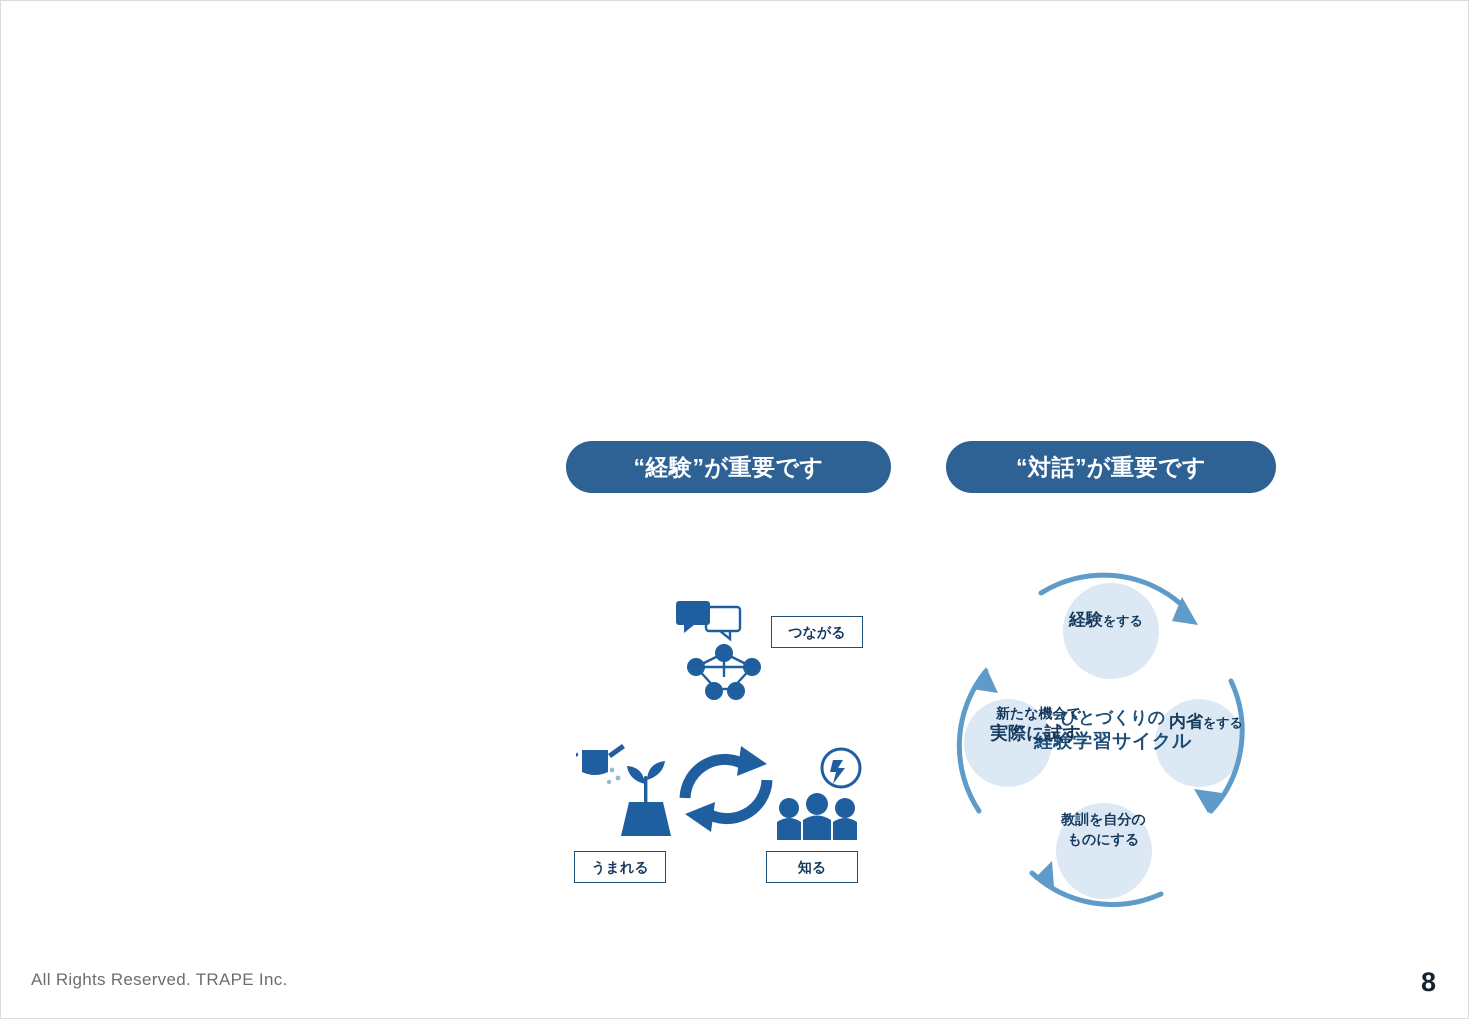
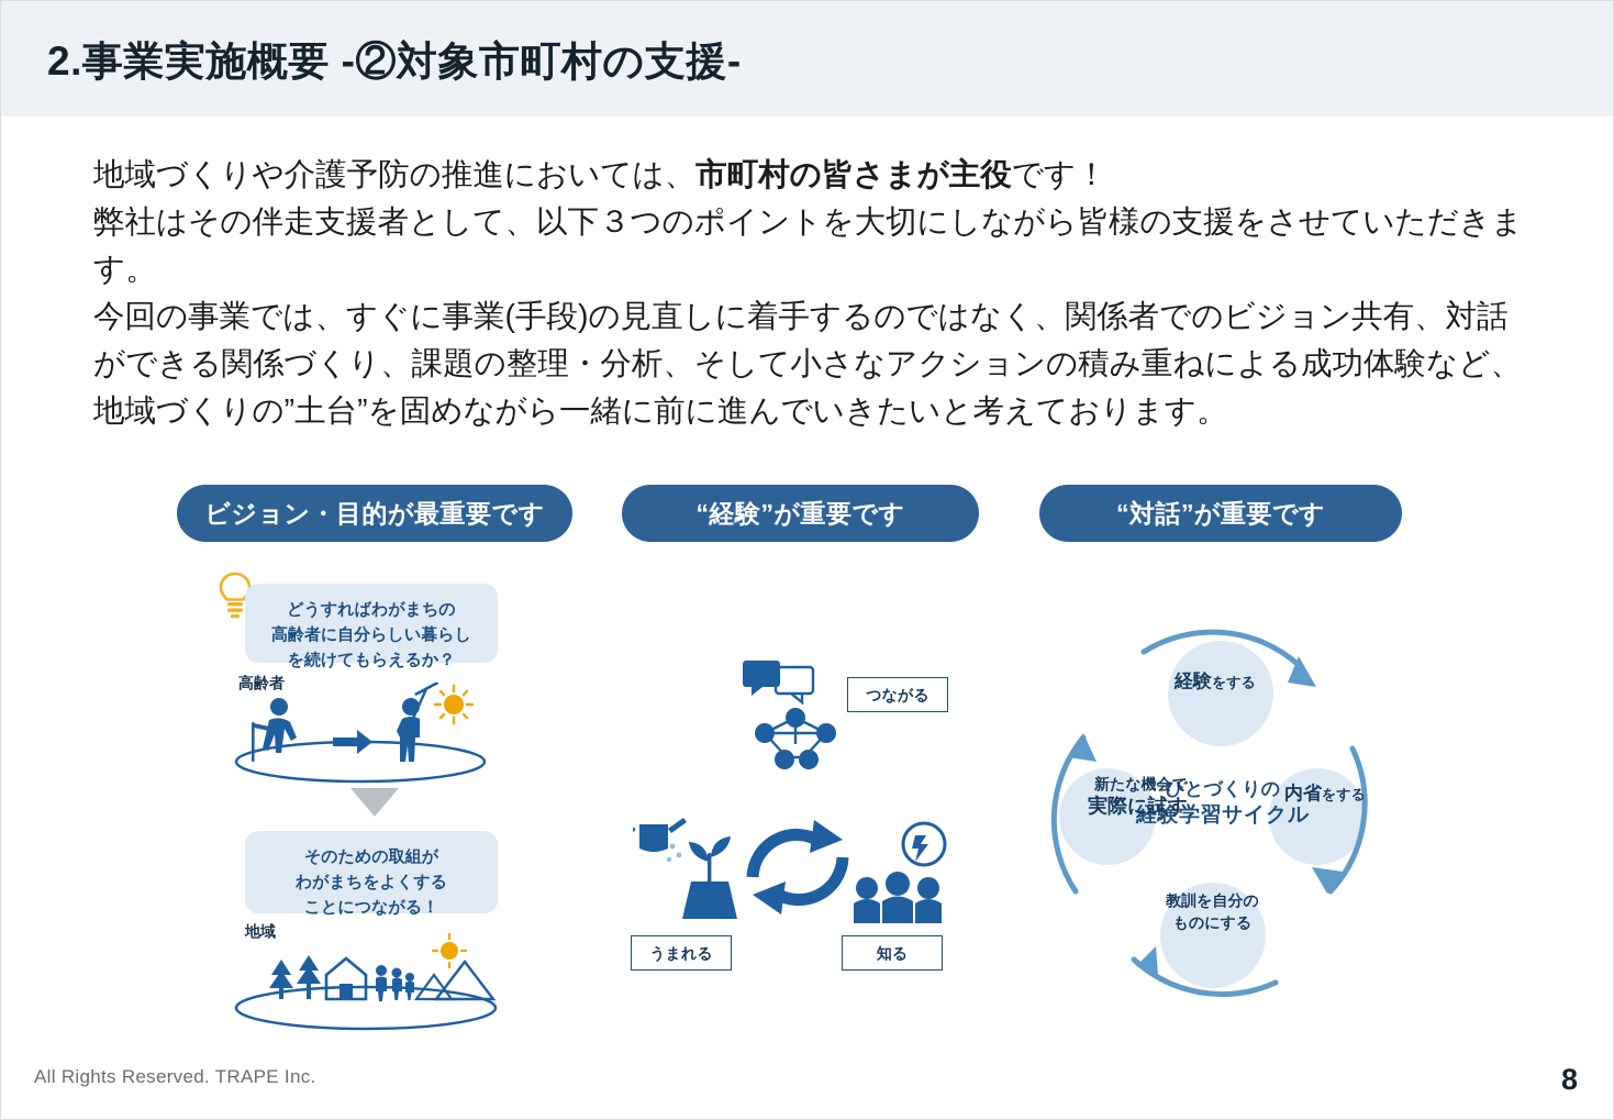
+ 2.事業実施概要 -②対象市町村の支援-
+ 地域づくりや介護予防の推進においては、市町村の皆さまが主役です！
+ 弊社はその伴走支援者として、以下３つのポイントを大切にしながら皆様の支援をさせていただきます。
+ 今回の事業では、すぐに事業(手段)の見直しに着手するのではなく、関係者でのビジョン共有、対話ができる関係づくり、課題の整理・分析、そして小さなアクションの積み重ねによる成功体験など、地域づくりの”土台”を固めながら一緒に前に進んでいきたいと考えております。
+ ビジョン・目的が最重要です
+ どうすればわがまちの
+ 高齢者に自分らしい暮らし
+ を続けてもらえるか？
+ 高齢者
+ そのための取組が
+ わがまちをよくする
+ ことにつながる！
+ 地域
  “経験”が重要です
  つながる
  うまれる
  知る
  “対話”が重要です
  ひとづくりの
  経験学習サイクル
  経験をする
  内省をする
  教訓を自分の
  ものにする
  新たな機会で
  実際に試す
  All Rights Reserved. TRAPE Inc.
  8
